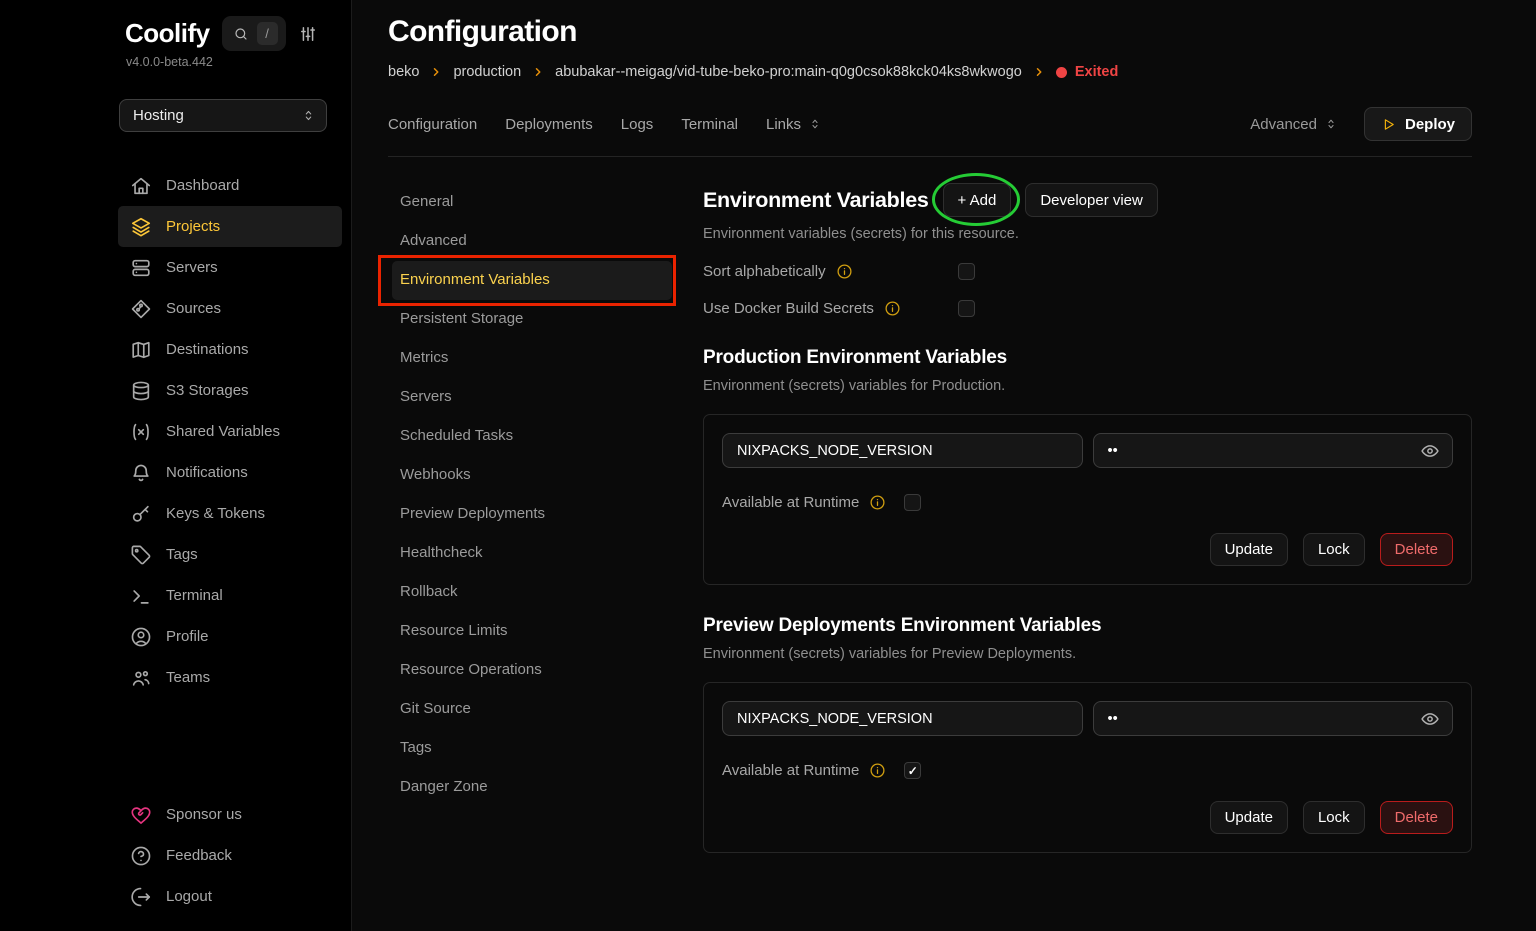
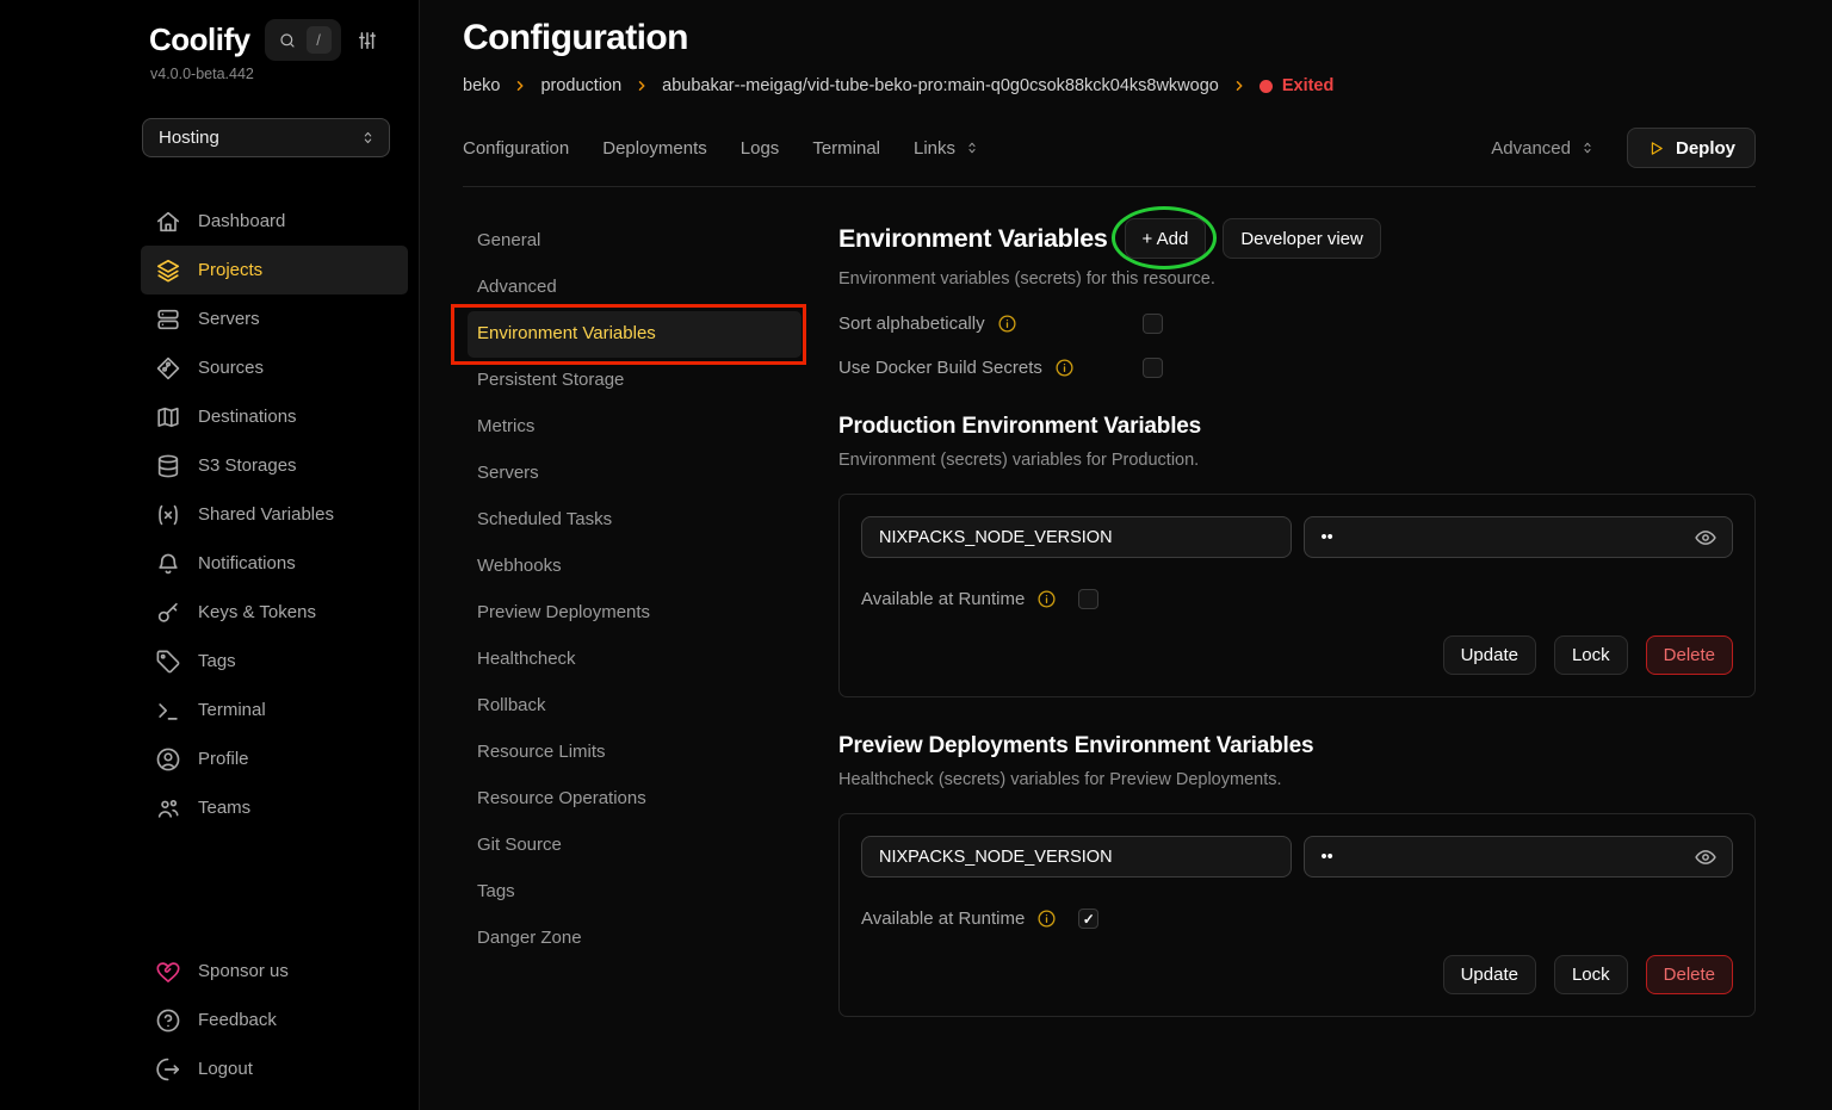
  Coolify
  /
  v4.0.0-beta.442
  Hosting
  Dashboard
  Projects
  Servers
  Sources
  Destinations
  S3 Storages
  Shared Variables
  Notifications
  Keys & Tokens
  Tags
  Terminal
  Profile
  Teams
  Sponsor us
  Feedback
  Logout
  Configuration
  beko
  production
  abubakar--meigag/vid-tube-beko-pro:main-q0g0csok88kck04ks8wkwogo
  Exited
  Configuration
  Deployments
  Logs
  Terminal
  Links
  Advanced
  Deploy
  General
  Advanced
  Environment Variables
  Persistent Storage
  Metrics
  Servers
  Scheduled Tasks
  Webhooks
  Preview Deployments
  Healthcheck
  Rollback
  Resource Limits
  Resource Operations
  Git Source
  Tags
  Danger Zone
  Environment Variables
  + Add
  Developer view
  Environment variables (secrets) for this resource.
  Sort alphabetically
  Use Docker Build Secrets
  Production Environment Variables
  Environment (secrets) variables for Production.
  NIXPACKS_NODE_VERSION
  ••
  Available at Runtime
  Update
  Lock
  Delete
  Preview Deployments Environment Variables
- Environment (secrets) variables for Preview Deployments.
+ Healthcheck (secrets) variables for Preview Deployments.
  NIXPACKS_NODE_VERSION
  ••
  Available at Runtime
  Update
  Lock
  Delete
